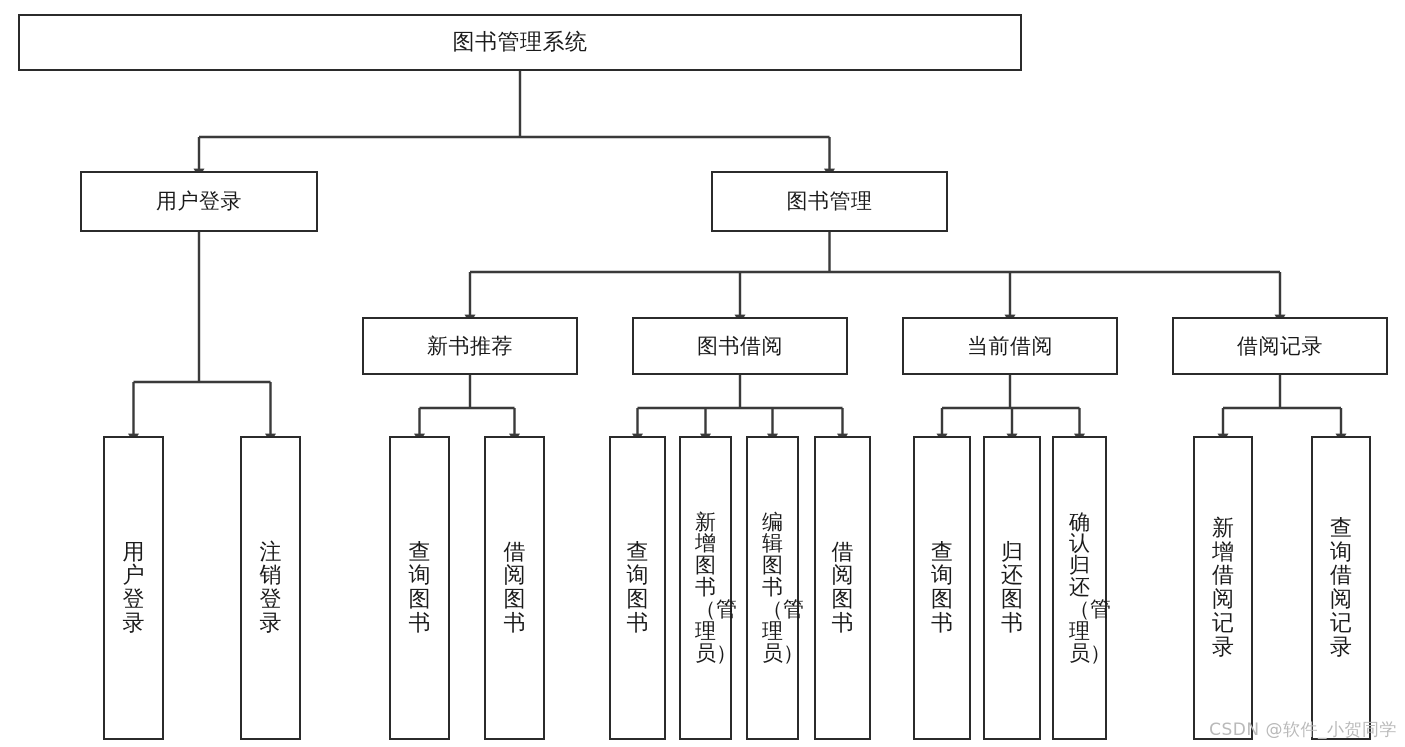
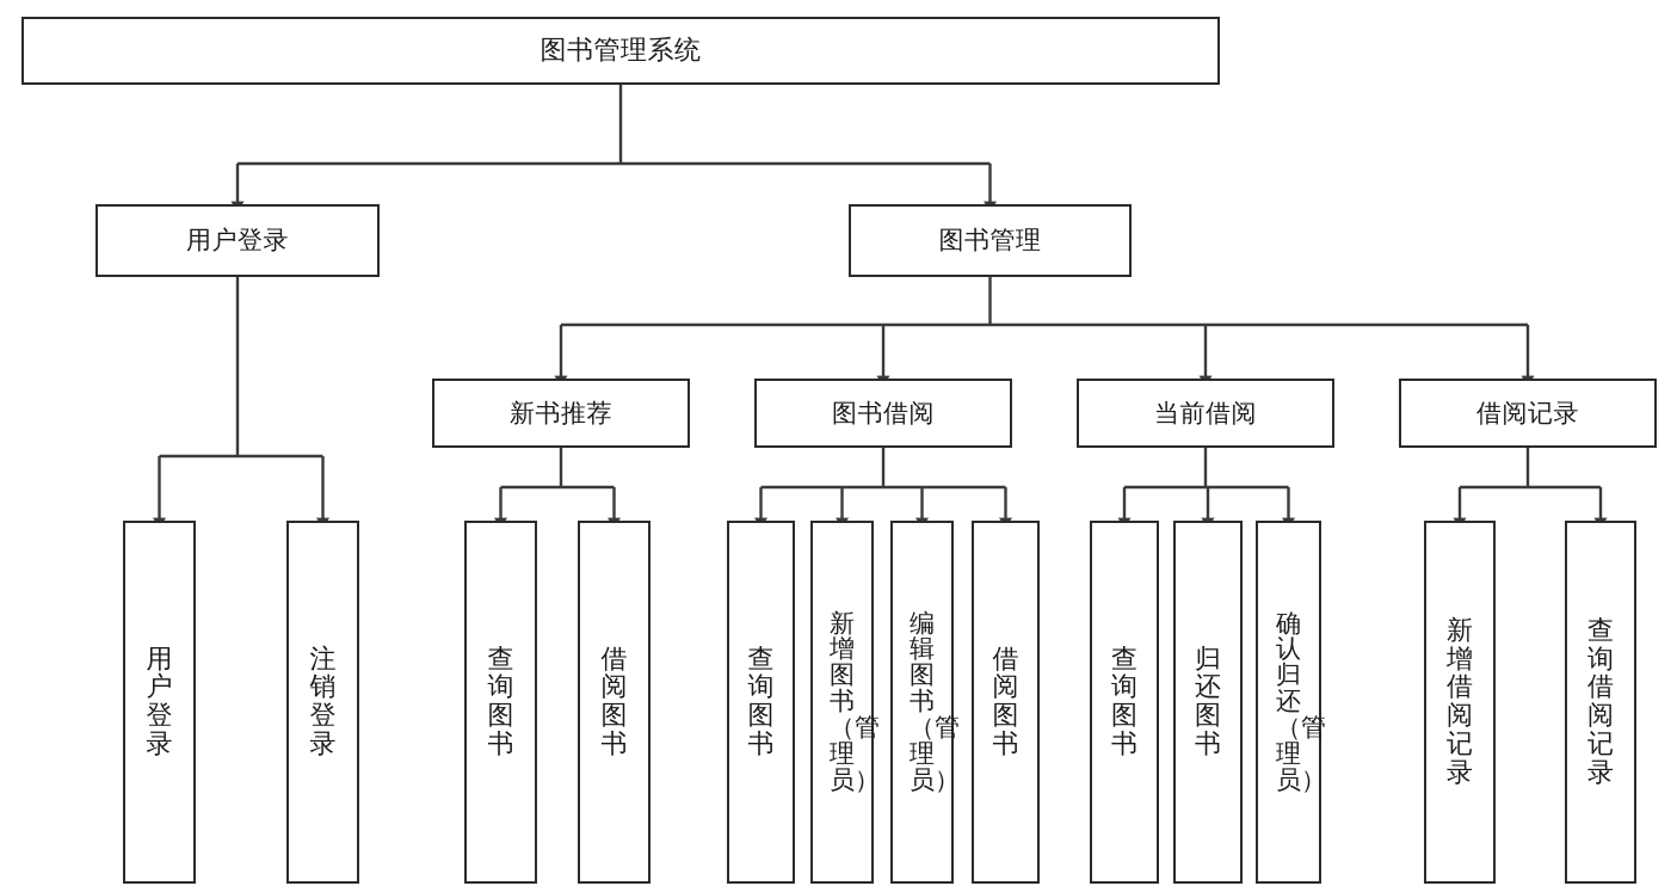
  图书管理系统
  用户登录
  图书管理
  新书推荐
  图书借阅
  当前借阅
  借阅记录
  用户登录
  注销登录
  查询图书
  借阅图书
  查询图书
  新增图书（管理员）
  编辑图书（管理员）
  借阅图书
  查询图书
  归还图书
  确认归还（管理员）
  新增借阅记录
  查询借阅记录
- CSDN @软件_小贺同学
